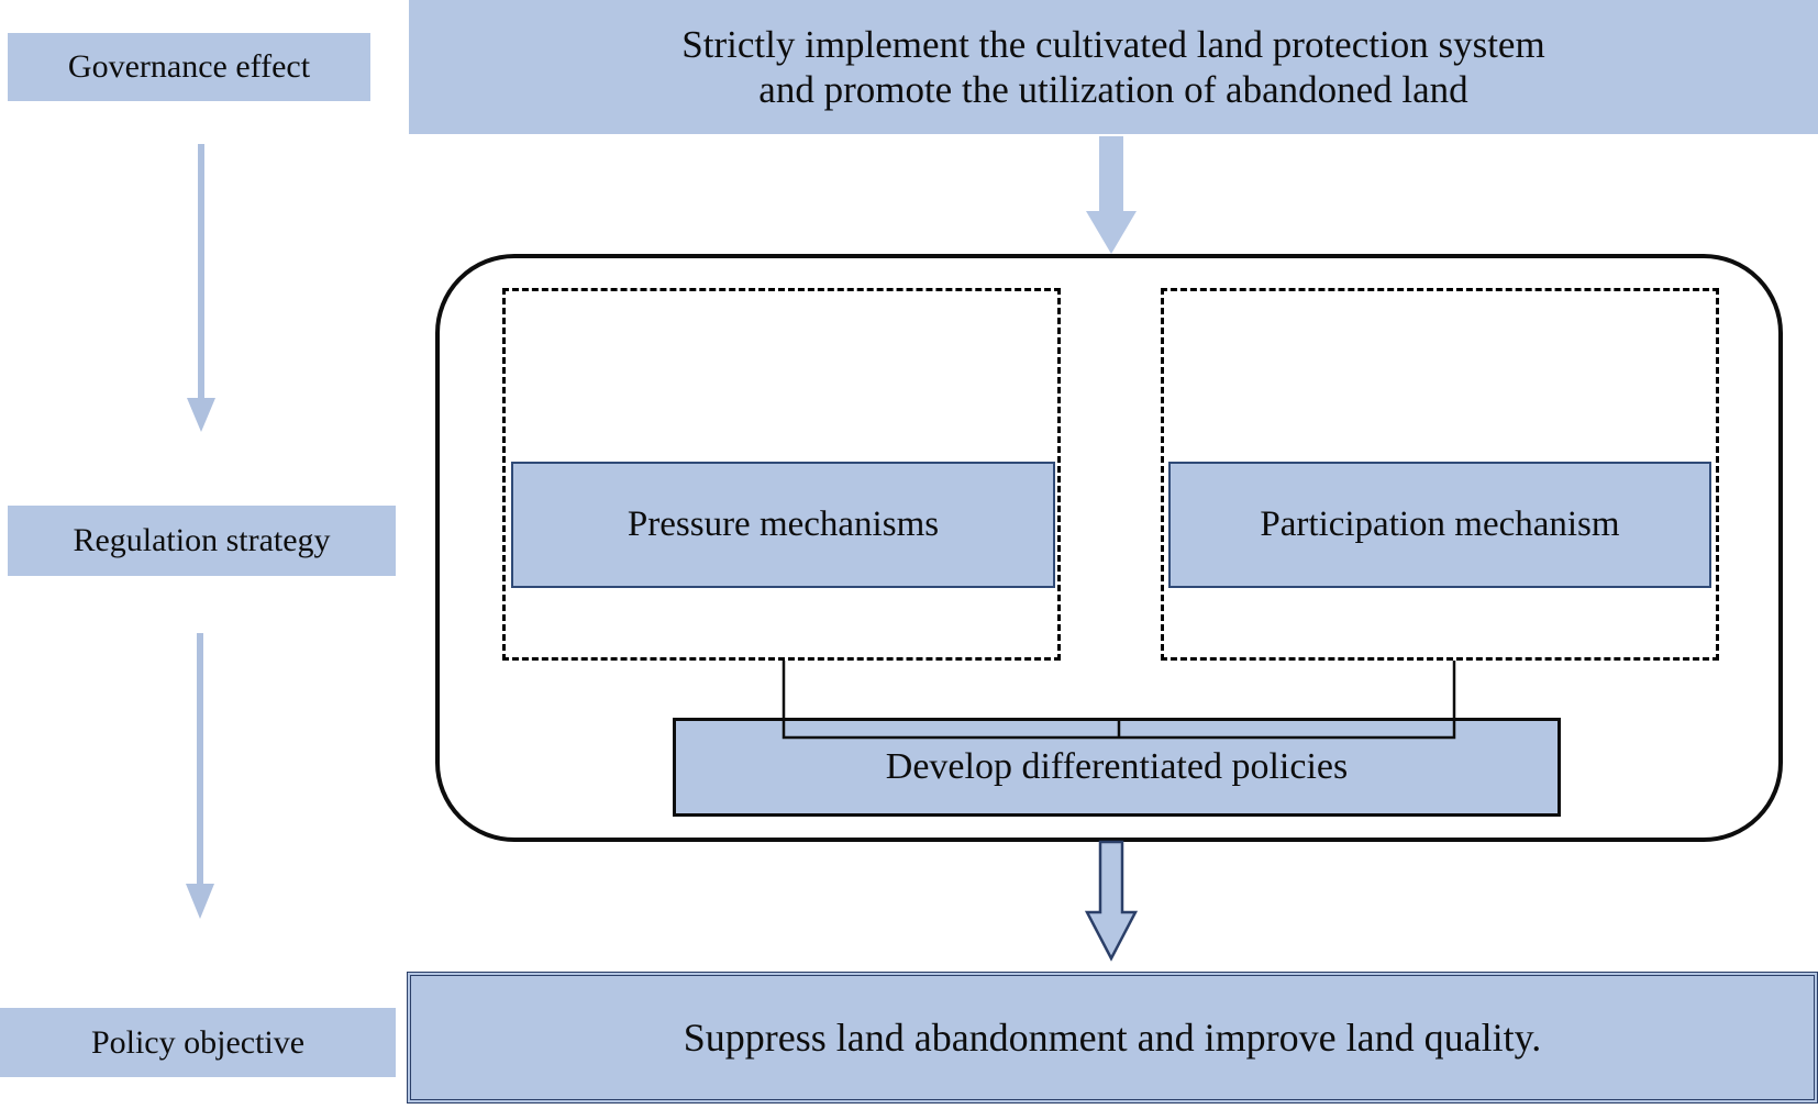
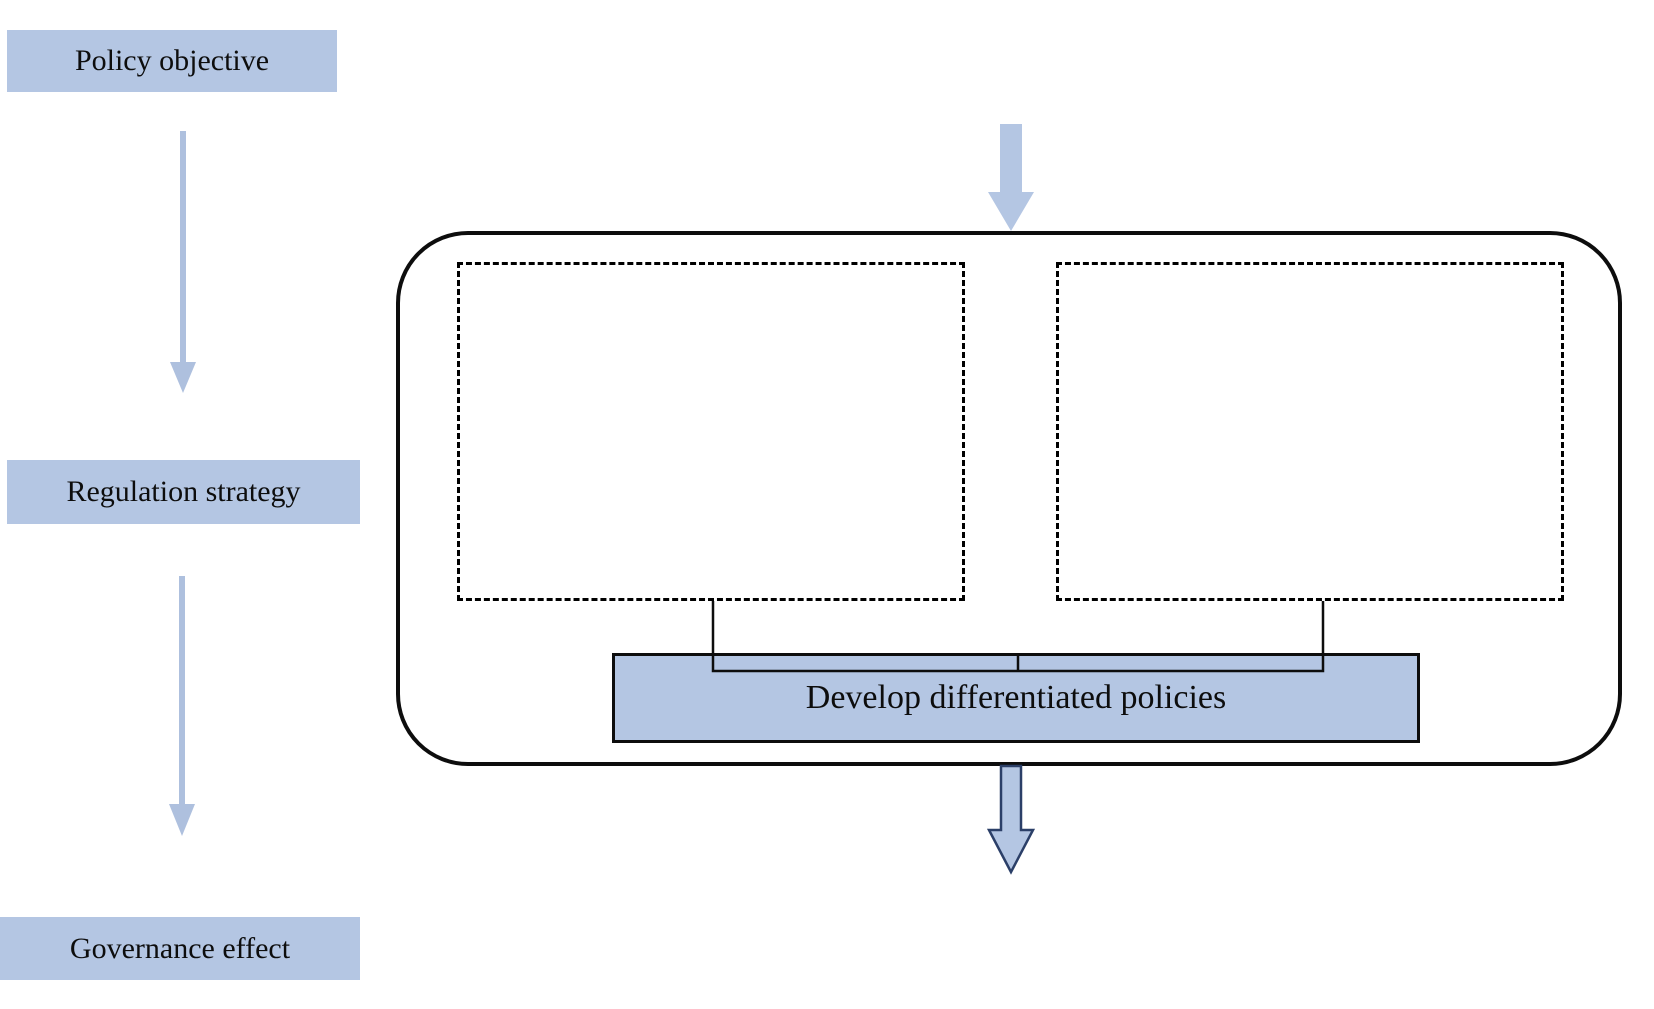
- Governance effect
+ Policy objective
  Regulation strategy
- Policy objective
+ Governance effect
- Strictly implement the cultivated land protection system
- and promote the utilization of abandoned land
- Pressure mechanisms
- Participation mechanism
  Develop differentiated policies
- Suppress land abandonment and improve land quality.
